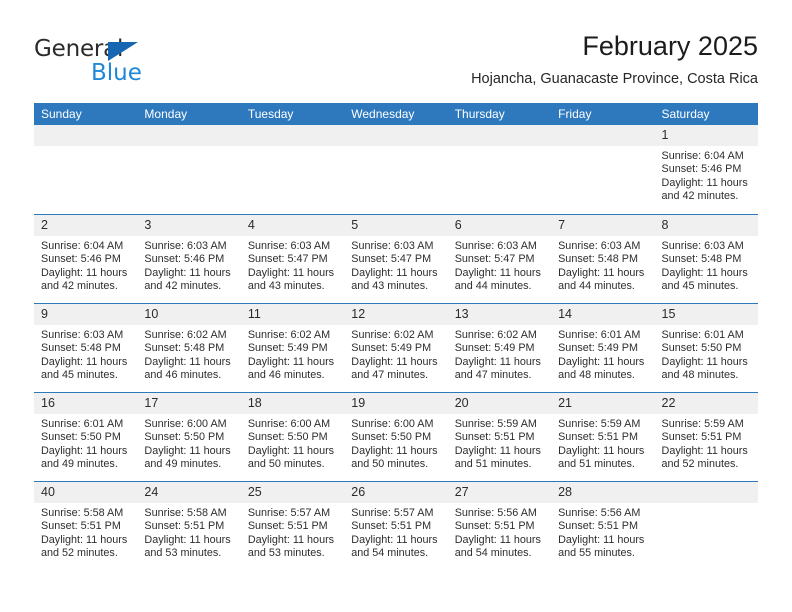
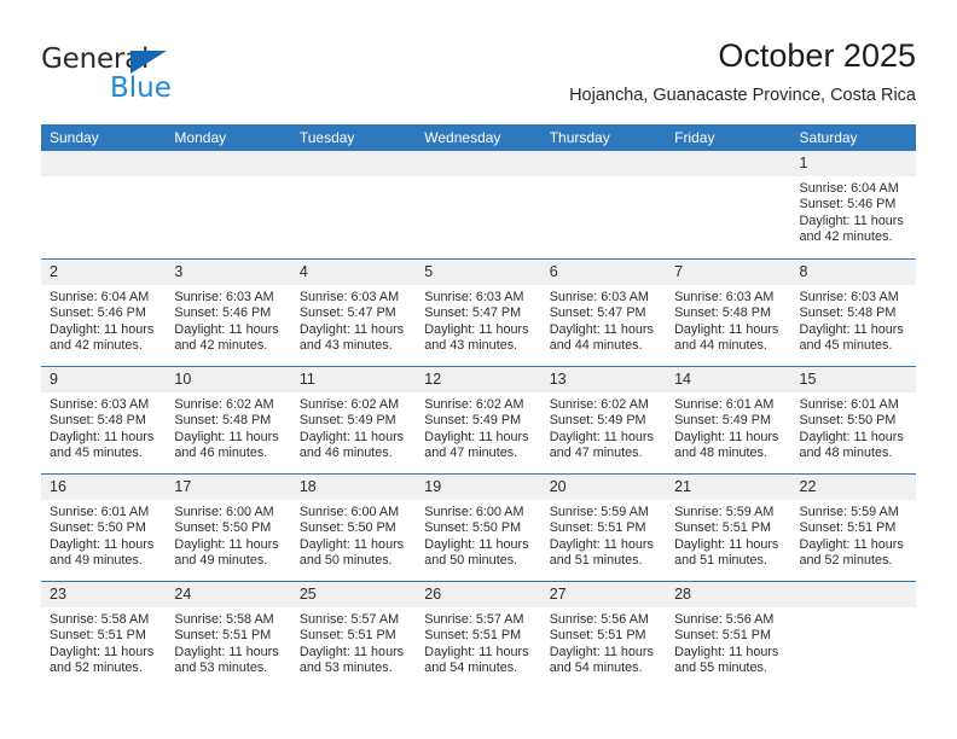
  General
  Blue
- February 2025
+ October 2025
  Hojancha, Guanacaste Province, Costa Rica
  Sunday
  Monday
  Tuesday
  Wednesday
  Thursday
  Friday
  Saturday
  1
  Sunrise: 6:04 AM
  Sunset: 5:46 PM
  Daylight: 11 hours and 42 minutes.
  2
  Sunrise: 6:04 AM
  Sunset: 5:46 PM
  Daylight: 11 hours and 42 minutes.
  3
  Sunrise: 6:03 AM
  Sunset: 5:46 PM
  Daylight: 11 hours and 42 minutes.
  4
  Sunrise: 6:03 AM
  Sunset: 5:47 PM
  Daylight: 11 hours and 43 minutes.
  5
  Sunrise: 6:03 AM
  Sunset: 5:47 PM
  Daylight: 11 hours and 43 minutes.
  6
  Sunrise: 6:03 AM
  Sunset: 5:47 PM
  Daylight: 11 hours and 44 minutes.
  7
  Sunrise: 6:03 AM
  Sunset: 5:48 PM
  Daylight: 11 hours and 44 minutes.
  8
  Sunrise: 6:03 AM
  Sunset: 5:48 PM
  Daylight: 11 hours and 45 minutes.
  9
  Sunrise: 6:03 AM
  Sunset: 5:48 PM
  Daylight: 11 hours and 45 minutes.
  10
  Sunrise: 6:02 AM
  Sunset: 5:48 PM
  Daylight: 11 hours and 46 minutes.
  11
  Sunrise: 6:02 AM
  Sunset: 5:49 PM
  Daylight: 11 hours and 46 minutes.
  12
  Sunrise: 6:02 AM
  Sunset: 5:49 PM
  Daylight: 11 hours and 47 minutes.
  13
  Sunrise: 6:02 AM
  Sunset: 5:49 PM
  Daylight: 11 hours and 47 minutes.
  14
  Sunrise: 6:01 AM
  Sunset: 5:49 PM
  Daylight: 11 hours and 48 minutes.
  15
  Sunrise: 6:01 AM
  Sunset: 5:50 PM
  Daylight: 11 hours and 48 minutes.
  16
  Sunrise: 6:01 AM
  Sunset: 5:50 PM
  Daylight: 11 hours and 49 minutes.
  17
  Sunrise: 6:00 AM
  Sunset: 5:50 PM
  Daylight: 11 hours and 49 minutes.
  18
  Sunrise: 6:00 AM
  Sunset: 5:50 PM
  Daylight: 11 hours and 50 minutes.
  19
  Sunrise: 6:00 AM
  Sunset: 5:50 PM
  Daylight: 11 hours and 50 minutes.
  20
  Sunrise: 5:59 AM
  Sunset: 5:51 PM
  Daylight: 11 hours and 51 minutes.
  21
  Sunrise: 5:59 AM
  Sunset: 5:51 PM
  Daylight: 11 hours and 51 minutes.
  22
  Sunrise: 5:59 AM
  Sunset: 5:51 PM
  Daylight: 11 hours and 52 minutes.
- 40
+ 23
  Sunrise: 5:58 AM
  Sunset: 5:51 PM
  Daylight: 11 hours and 52 minutes.
  24
  Sunrise: 5:58 AM
  Sunset: 5:51 PM
  Daylight: 11 hours and 53 minutes.
  25
  Sunrise: 5:57 AM
  Sunset: 5:51 PM
  Daylight: 11 hours and 53 minutes.
  26
  Sunrise: 5:57 AM
  Sunset: 5:51 PM
  Daylight: 11 hours and 54 minutes.
  27
  Sunrise: 5:56 AM
  Sunset: 5:51 PM
  Daylight: 11 hours and 54 minutes.
  28
  Sunrise: 5:56 AM
  Sunset: 5:51 PM
  Daylight: 11 hours and 55 minutes.
